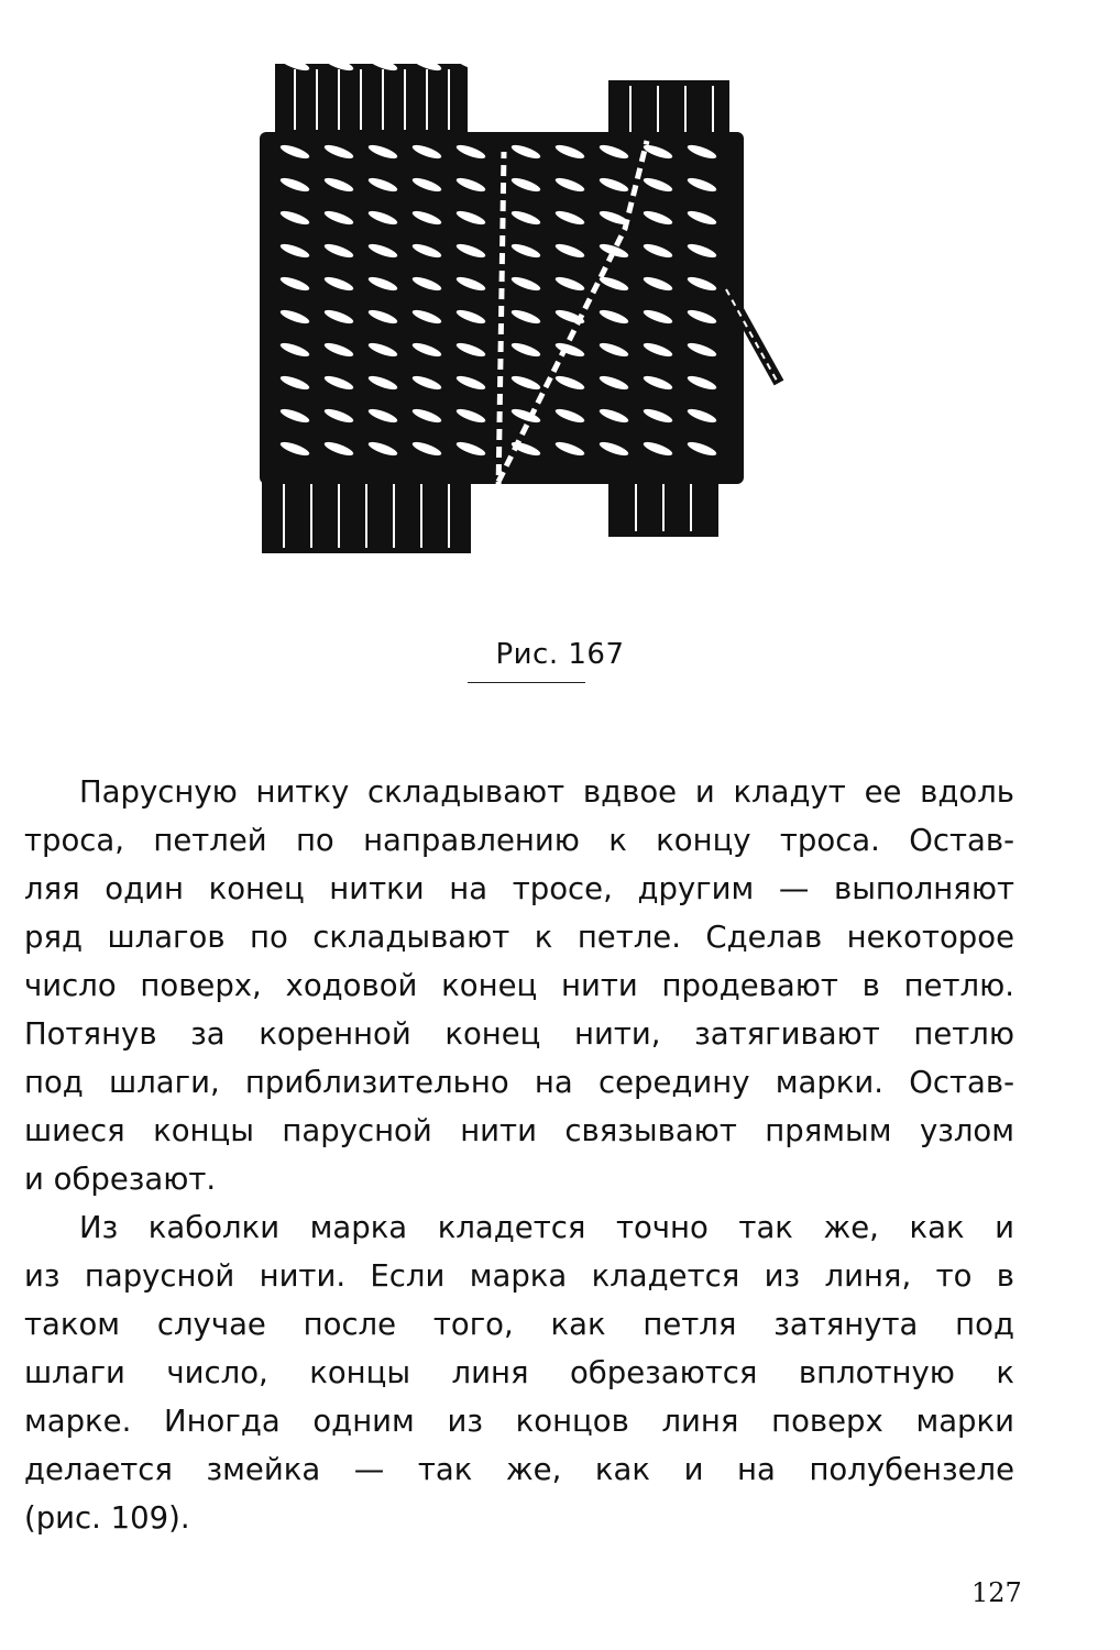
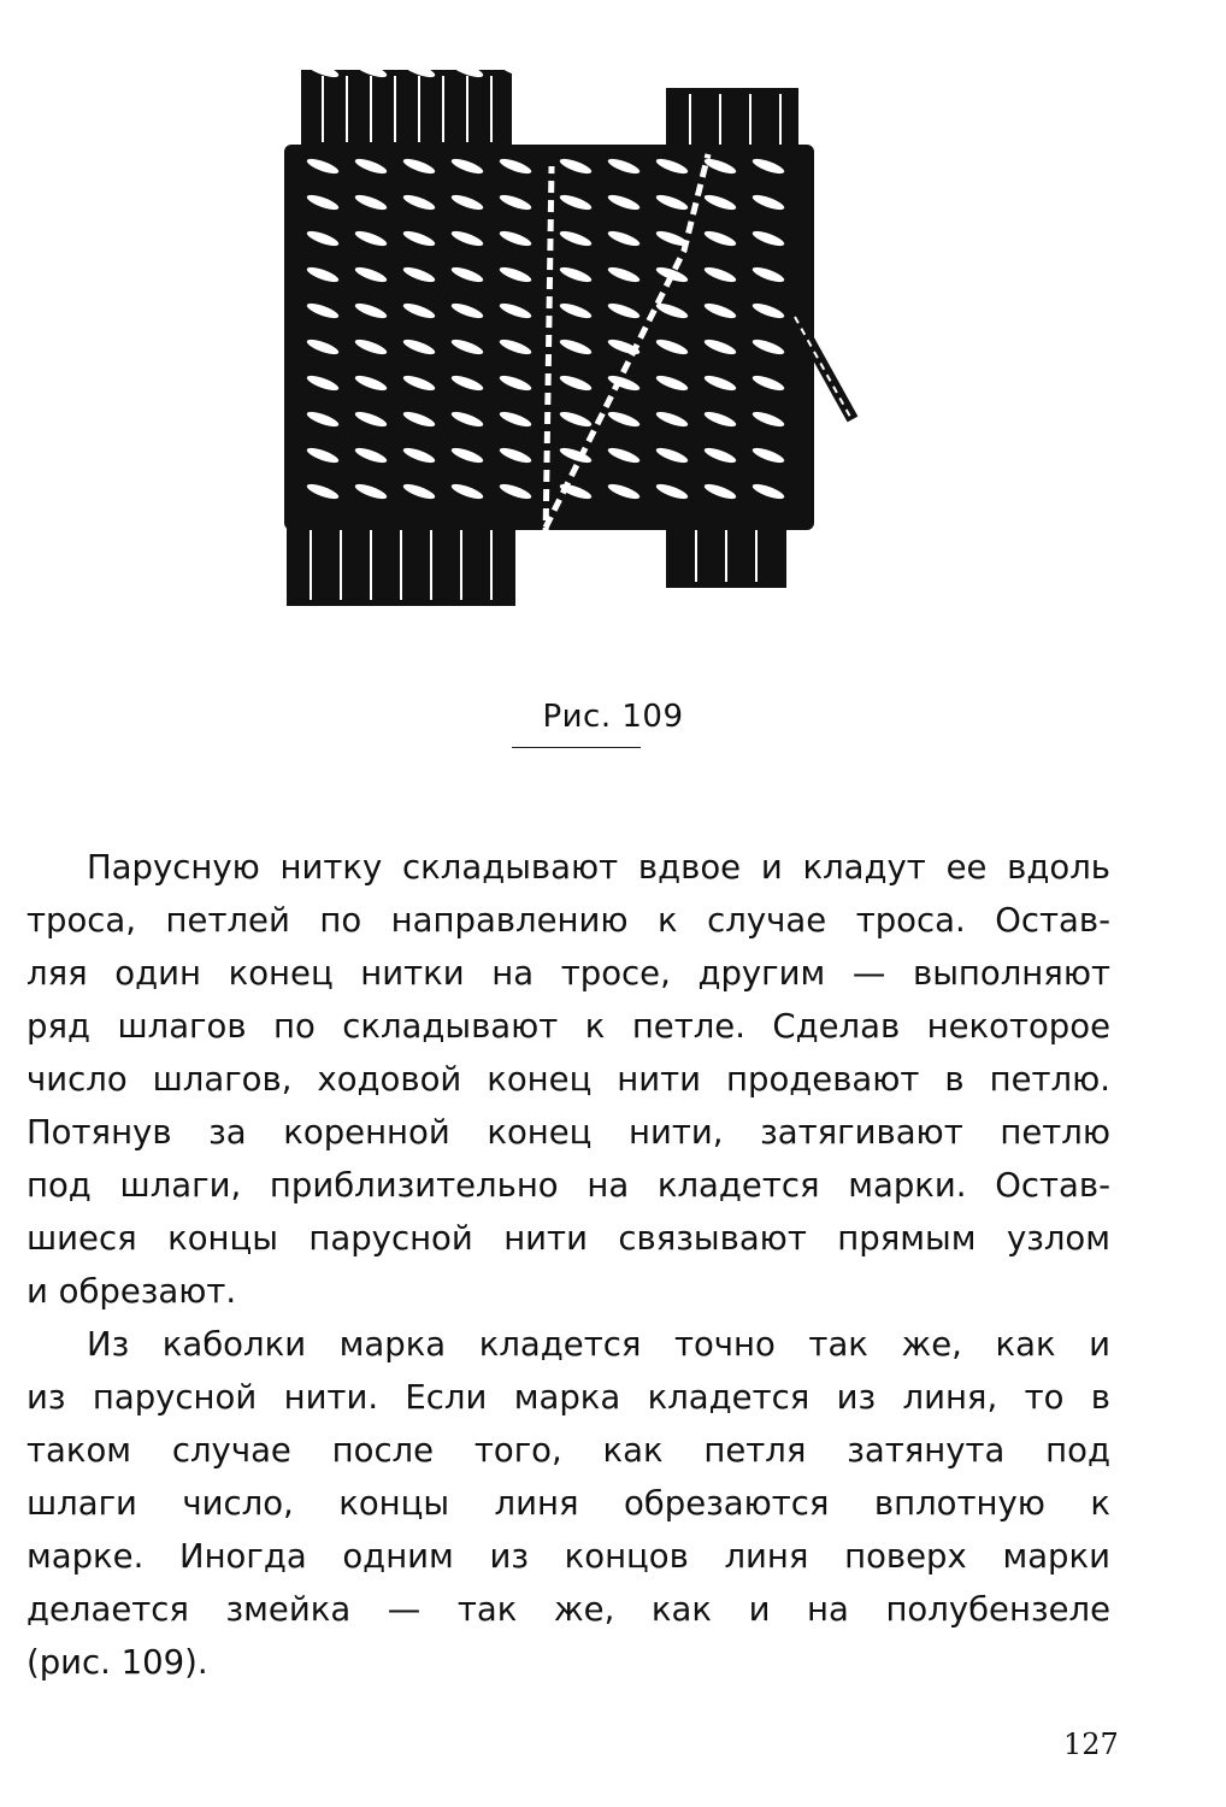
- Рис. 167
+ Рис. 109
  Парусную нитку складывают вдвое и кладут ее вдоль
- троса, петлей по направлению к концу троса. Остав-
+ троса, петлей по направлению к случае троса. Остав-
  ляя один конец нитки на тросе, другим — выполняют
  ряд шлагов по складывают к петле. Сделав некоторое
- число поверх, ходовой конец нити продевают в петлю.
+ число шлагов, ходовой конец нити продевают в петлю.
  Потянув за коренной конец нити, затягивают петлю
- под шлаги, приблизительно на середину марки. Остав-
+ под шлаги, приблизительно на кладется марки. Остав-
  шиеся концы парусной нити связывают прямым узлом
  и обрезают.
  Из каболки марка кладется точно так же, как и
  из парусной нити. Если марка кладется из линя, то в
  таком случае после того, как петля затянута под
  шлаги число, концы линя обрезаются вплотную к
  марке. Иногда одним из концов линя поверх марки
  делается змейка — так же, как и на полубензеле
  (рис. 109).
  127
